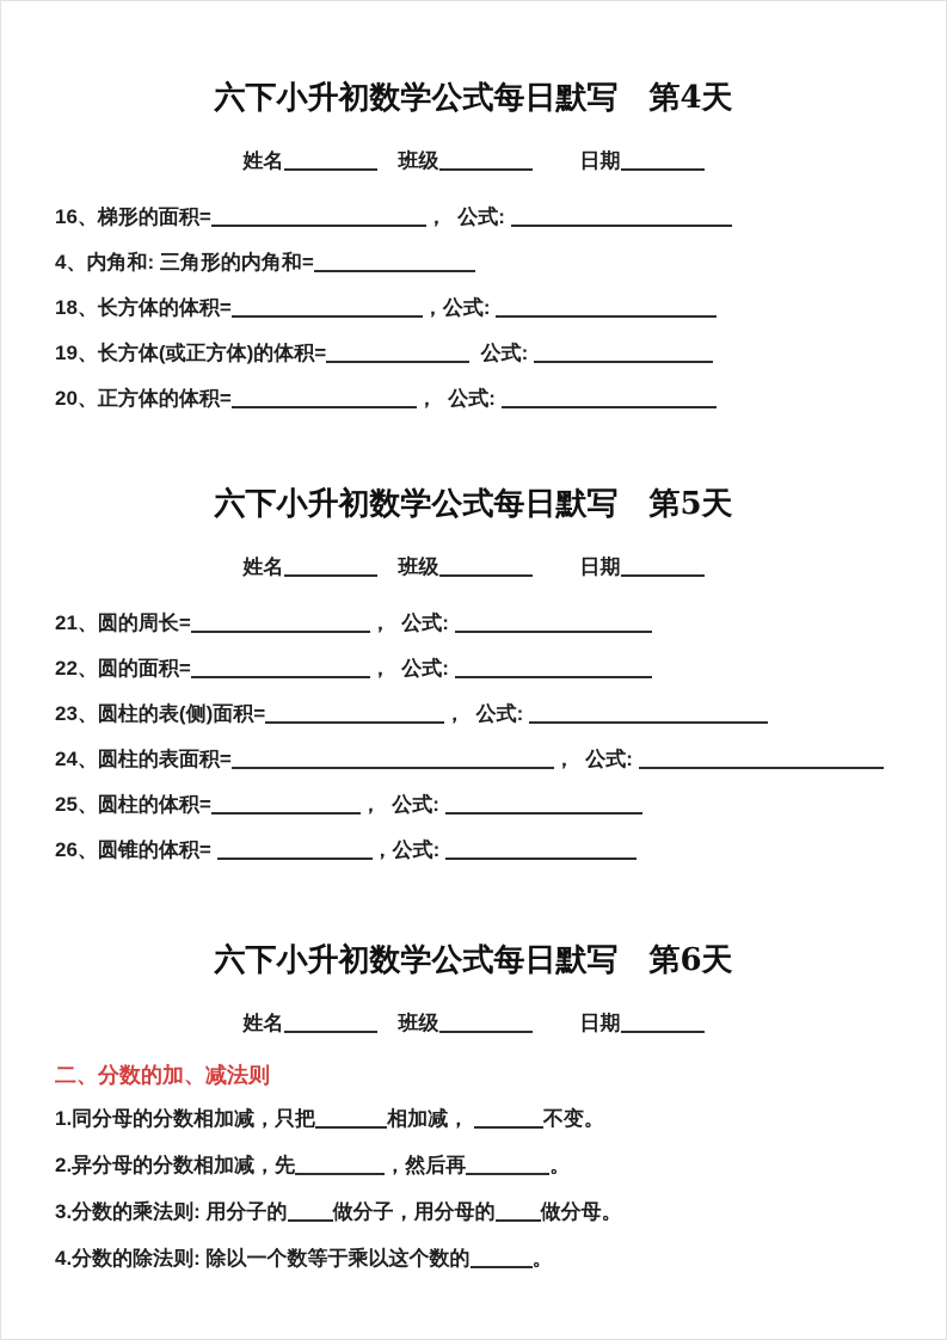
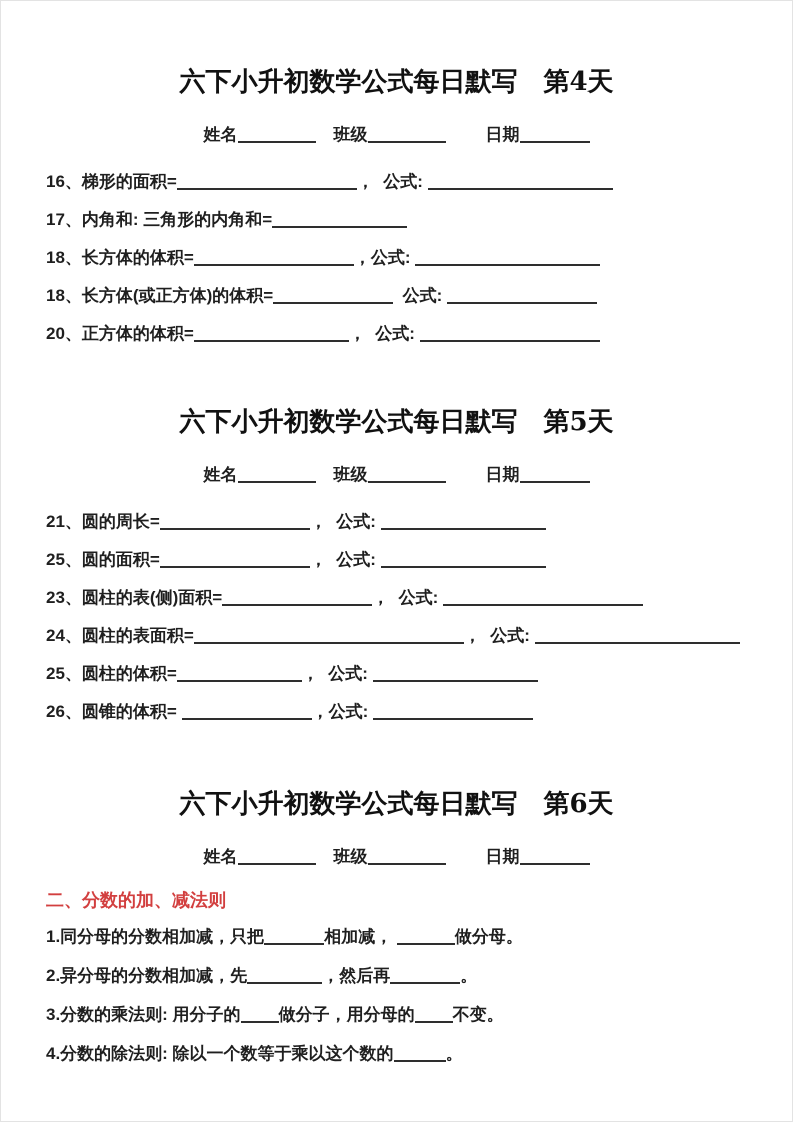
  六下小升初数学公式每日默写 第4天
  姓名 班级 日期
  16、梯形的面积= ， 公式:
- 4、内角和: 三角形的内角和=
+ 17、内角和: 三角形的内角和=
  18、长方体的体积= ，公式:
- 19、长方体(或正方体)的体积= 公式:
+ 18、长方体(或正方体)的体积= 公式:
  20、正方体的体积= ， 公式:
  六下小升初数学公式每日默写 第5天
  姓名 班级 日期
  21、圆的周长= ， 公式:
- 22、圆的面积= ， 公式:
+ 25、圆的面积= ， 公式:
  23、圆柱的表(侧)面积= ， 公式:
  24、圆柱的表面积= ， 公式:
  25、圆柱的体积= ， 公式:
  26、圆锥的体积= ，公式:
  六下小升初数学公式每日默写 第6天
  姓名 班级 日期
  二、分数的加、减法则
- 1.同分母的分数相加减，只把 相加减， 不变。
+ 1.同分母的分数相加减，只把 相加减， 做分母。
  2.异分母的分数相加减，先 ，然后再 。
- 3.分数的乘法则: 用分子的 做分子，用分母的 做分母。
+ 3.分数的乘法则: 用分子的 做分子，用分母的 不变。
  4.分数的除法则: 除以一个数等于乘以这个数的 。
